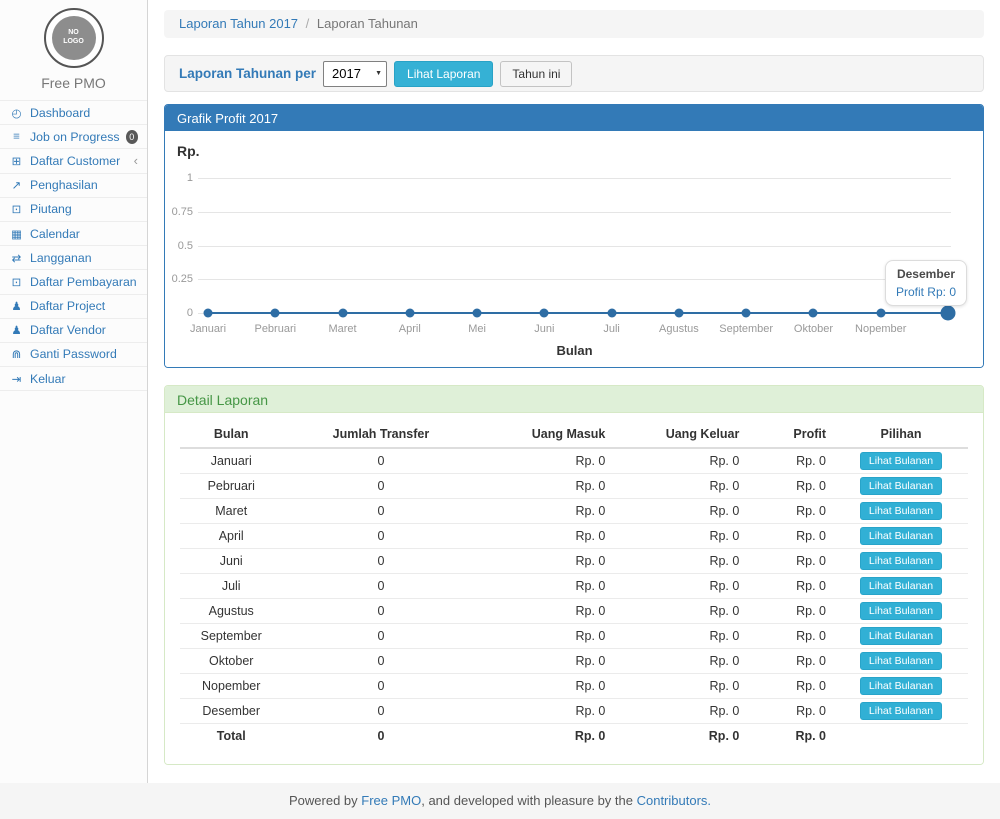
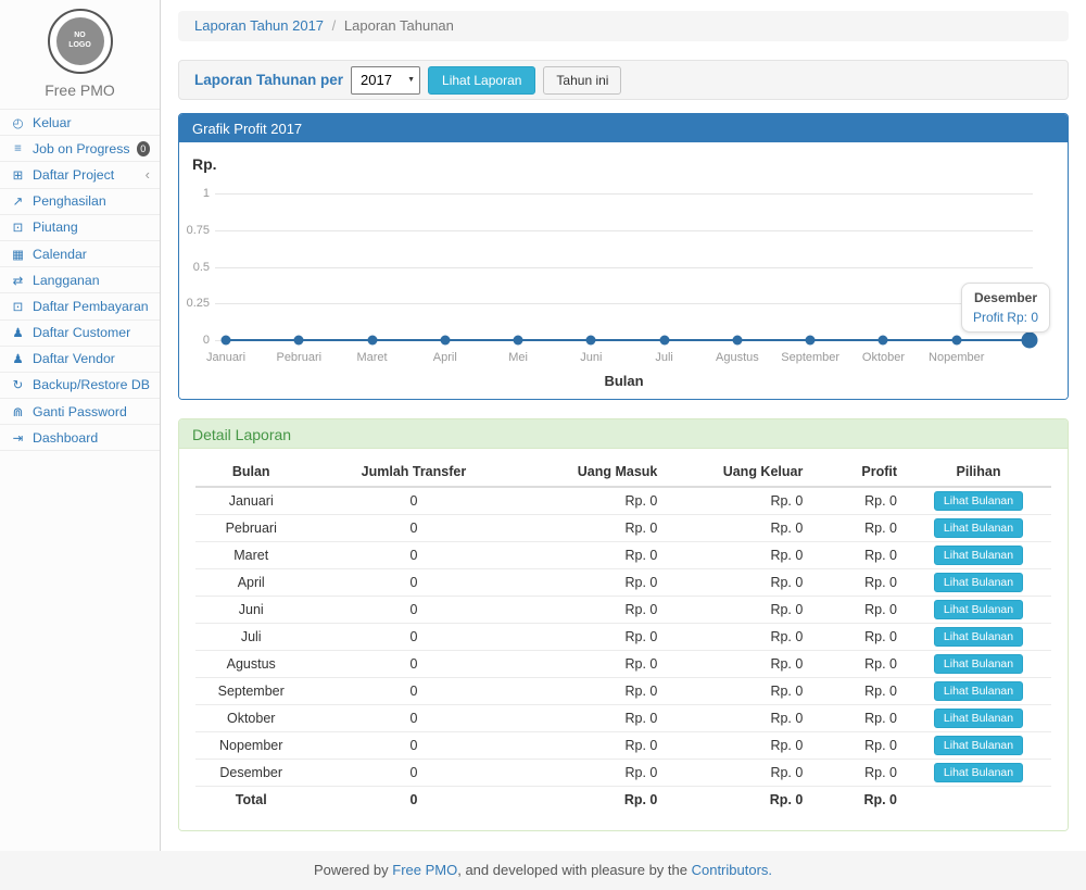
  Free PMO
  ◴
- Dashboard
+ Keluar
  ≡
  Job on Progress
  0
  ⊞
- Daftar Customer
+ Daftar Project
  ‹
  ↗
  Penghasilan
  ⊡
  Piutang
  ▦
  Calendar
  ⇄
  Langganan
  ⊡
  Daftar Pembayaran
  ♟
- Daftar Project
+ Daftar Customer
  ♟
  Daftar Vendor
+ ↻
+ Backup/Restore DB
  ⋒
  Ganti Password
  ⇥
- Keluar
+ Dashboard
  Laporan Tahun 2017 / Laporan Tahunan
  Laporan Tahunan per
  2017
  Lihat Laporan
  Tahun ini
  Grafik Profit 2017
  Rp.
  1
  0.75
  0.5
  0.25
  0
  Januari
  Pebruari
  Maret
  April
  Mei
  Juni
  Juli
  Agustus
  September
  Oktober
  Nopember
  Bulan
  Desember
  Profit Rp: 0
  Detail Laporan
  Bulan	Jumlah Transfer	Uang Masuk	Uang Keluar	Profit	Pilihan
  Januari	0	Rp. 0	Rp. 0	Rp. 0	Lihat Bulanan
  Pebruari	0	Rp. 0	Rp. 0	Rp. 0	Lihat Bulanan
  Maret	0	Rp. 0	Rp. 0	Rp. 0	Lihat Bulanan
  April	0	Rp. 0	Rp. 0	Rp. 0	Lihat Bulanan
  Juni	0	Rp. 0	Rp. 0	Rp. 0	Lihat Bulanan
  Juli	0	Rp. 0	Rp. 0	Rp. 0	Lihat Bulanan
  Agustus	0	Rp. 0	Rp. 0	Rp. 0	Lihat Bulanan
  September	0	Rp. 0	Rp. 0	Rp. 0	Lihat Bulanan
  Oktober	0	Rp. 0	Rp. 0	Rp. 0	Lihat Bulanan
  Nopember	0	Rp. 0	Rp. 0	Rp. 0	Lihat Bulanan
  Desember	0	Rp. 0	Rp. 0	Rp. 0	Lihat Bulanan
  Total	0	Rp. 0	Rp. 0	Rp. 0
  Powered by Free PMO, and developed with pleasure by the Contributors.
